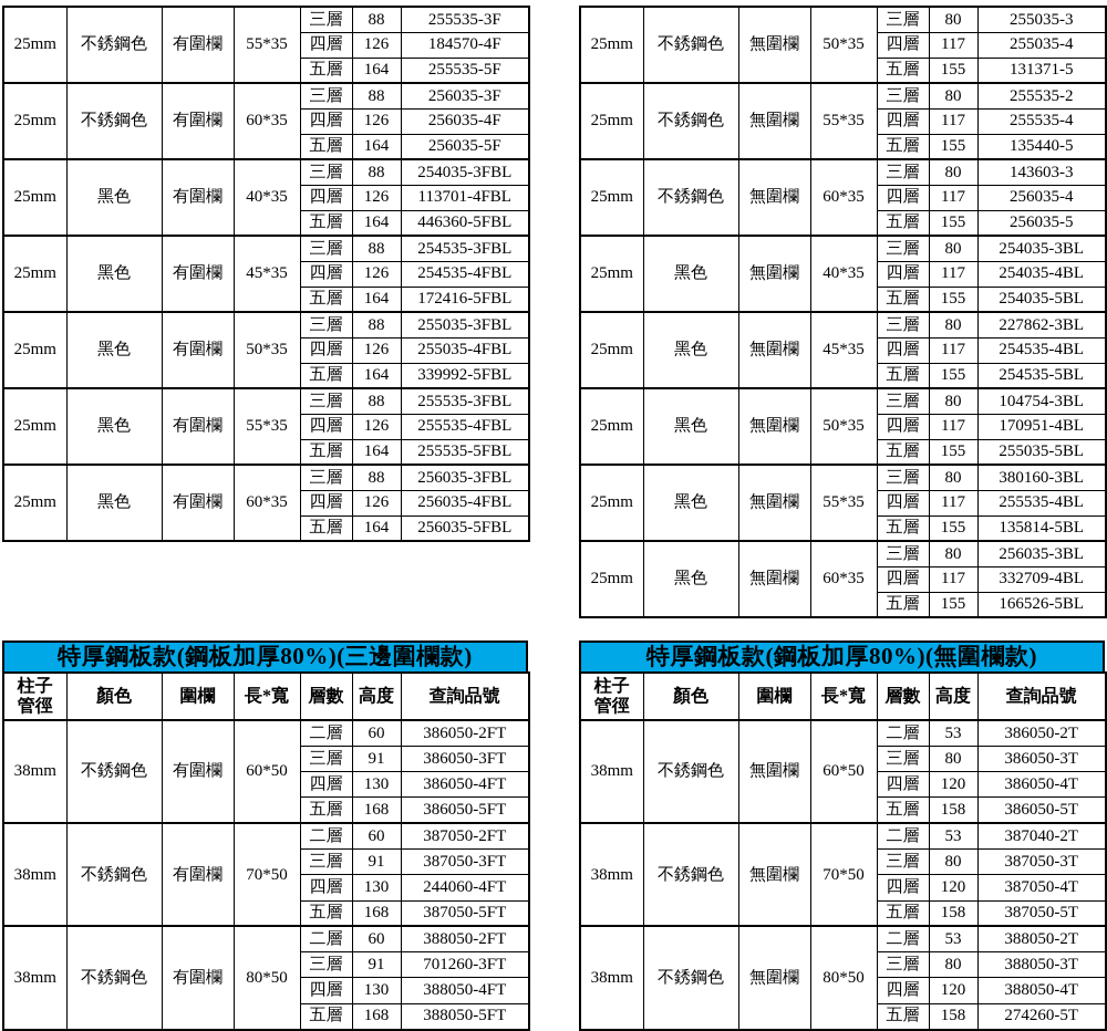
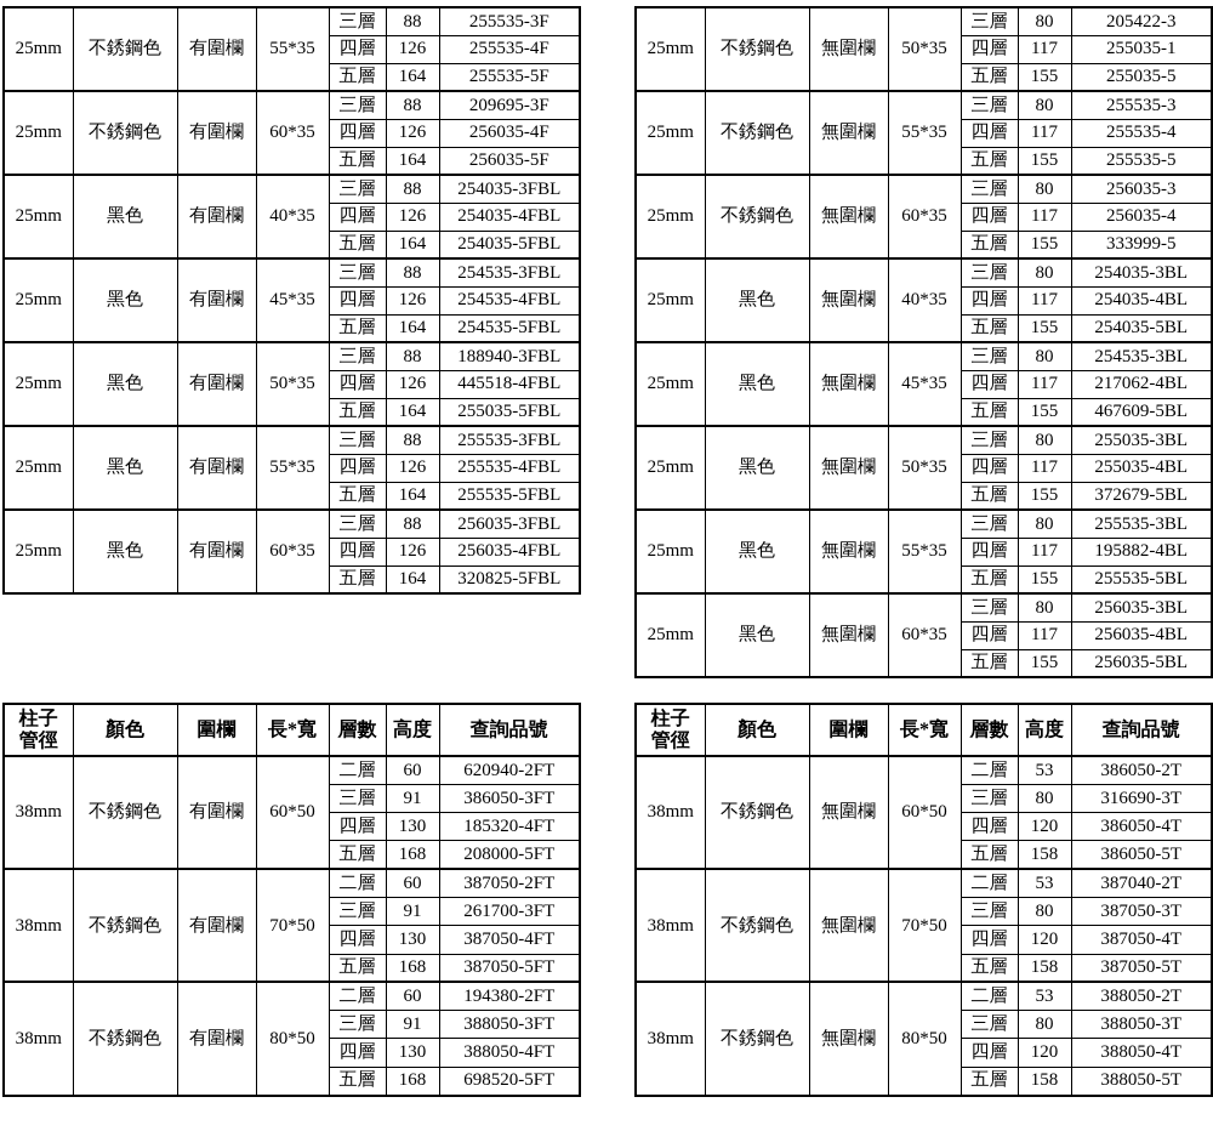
  25mm	不銹鋼色	有圍欄	55*35	三層	88	255535-3F
- 四層	126	184570-4F
+ 四層	126	255535-4F
  五層	164	255535-5F
- 25mm	不銹鋼色	有圍欄	60*35	三層	88	256035-3F
+ 25mm	不銹鋼色	有圍欄	60*35	三層	88	209695-3F
  四層	126	256035-4F
  五層	164	256035-5F
  25mm	黑色	有圍欄	40*35	三層	88	254035-3FBL
- 四層	126	113701-4FBL
+ 四層	126	254035-4FBL
- 五層	164	446360-5FBL
+ 五層	164	254035-5FBL
  25mm	黑色	有圍欄	45*35	三層	88	254535-3FBL
  四層	126	254535-4FBL
- 五層	164	172416-5FBL
+ 五層	164	254535-5FBL
- 25mm	黑色	有圍欄	50*35	三層	88	255035-3FBL
+ 25mm	黑色	有圍欄	50*35	三層	88	188940-3FBL
- 四層	126	255035-4FBL
+ 四層	126	445518-4FBL
- 五層	164	339992-5FBL
+ 五層	164	255035-5FBL
  25mm	黑色	有圍欄	55*35	三層	88	255535-3FBL
  四層	126	255535-4FBL
  五層	164	255535-5FBL
  25mm	黑色	有圍欄	60*35	三層	88	256035-3FBL
  四層	126	256035-4FBL
- 五層	164	256035-5FBL
+ 五層	164	320825-5FBL
- 25mm	不銹鋼色	無圍欄	50*35	三層	80	255035-3
+ 25mm	不銹鋼色	無圍欄	50*35	三層	80	205422-3
- 四層	117	255035-4
+ 四層	117	255035-1
- 五層	155	131371-5
+ 五層	155	255035-5
- 25mm	不銹鋼色	無圍欄	55*35	三層	80	255535-2
+ 25mm	不銹鋼色	無圍欄	55*35	三層	80	255535-3
  四層	117	255535-4
- 五層	155	135440-5
+ 五層	155	255535-5
- 25mm	不銹鋼色	無圍欄	60*35	三層	80	143603-3
+ 25mm	不銹鋼色	無圍欄	60*35	三層	80	256035-3
  四層	117	256035-4
- 五層	155	256035-5
+ 五層	155	333999-5
  25mm	黑色	無圍欄	40*35	三層	80	254035-3BL
  四層	117	254035-4BL
  五層	155	254035-5BL
- 25mm	黑色	無圍欄	45*35	三層	80	227862-3BL
+ 25mm	黑色	無圍欄	45*35	三層	80	254535-3BL
- 四層	117	254535-4BL
+ 四層	117	217062-4BL
- 五層	155	254535-5BL
+ 五層	155	467609-5BL
- 25mm	黑色	無圍欄	50*35	三層	80	104754-3BL
+ 25mm	黑色	無圍欄	50*35	三層	80	255035-3BL
- 四層	117	170951-4BL
+ 四層	117	255035-4BL
- 五層	155	255035-5BL
+ 五層	155	372679-5BL
- 25mm	黑色	無圍欄	55*35	三層	80	380160-3BL
+ 25mm	黑色	無圍欄	55*35	三層	80	255535-3BL
- 四層	117	255535-4BL
+ 四層	117	195882-4BL
- 五層	155	135814-5BL
+ 五層	155	255535-5BL
  25mm	黑色	無圍欄	60*35	三層	80	256035-3BL
- 四層	117	332709-4BL
+ 四層	117	256035-4BL
- 五層	155	166526-5BL
+ 五層	155	256035-5BL
- 特厚鋼板款(鋼板加厚80%)(三邊圍欄款)
  柱子 管徑	顏色	圍欄	長*寬	層數	高度	查詢品號
- 38mm	不銹鋼色	有圍欄	60*50	二層	60	386050-2FT
+ 38mm	不銹鋼色	有圍欄	60*50	二層	60	620940-2FT
  三層	91	386050-3FT
- 四層	130	386050-4FT
+ 四層	130	185320-4FT
- 五層	168	386050-5FT
+ 五層	168	208000-5FT
  38mm	不銹鋼色	有圍欄	70*50	二層	60	387050-2FT
- 三層	91	387050-3FT
+ 三層	91	261700-3FT
- 四層	130	244060-4FT
+ 四層	130	387050-4FT
  五層	168	387050-5FT
- 38mm	不銹鋼色	有圍欄	80*50	二層	60	388050-2FT
+ 38mm	不銹鋼色	有圍欄	80*50	二層	60	194380-2FT
- 三層	91	701260-3FT
+ 三層	91	388050-3FT
  四層	130	388050-4FT
- 五層	168	388050-5FT
+ 五層	168	698520-5FT
- 特厚鋼板款(鋼板加厚80%)(無圍欄款)
  柱子 管徑	顏色	圍欄	長*寬	層數	高度	查詢品號
  38mm	不銹鋼色	無圍欄	60*50	二層	53	386050-2T
- 三層	80	386050-3T
+ 三層	80	316690-3T
  四層	120	386050-4T
  五層	158	386050-5T
  38mm	不銹鋼色	無圍欄	70*50	二層	53	387040-2T
  三層	80	387050-3T
  四層	120	387050-4T
  五層	158	387050-5T
  38mm	不銹鋼色	無圍欄	80*50	二層	53	388050-2T
  三層	80	388050-3T
  四層	120	388050-4T
- 五層	158	274260-5T
+ 五層	158	388050-5T
